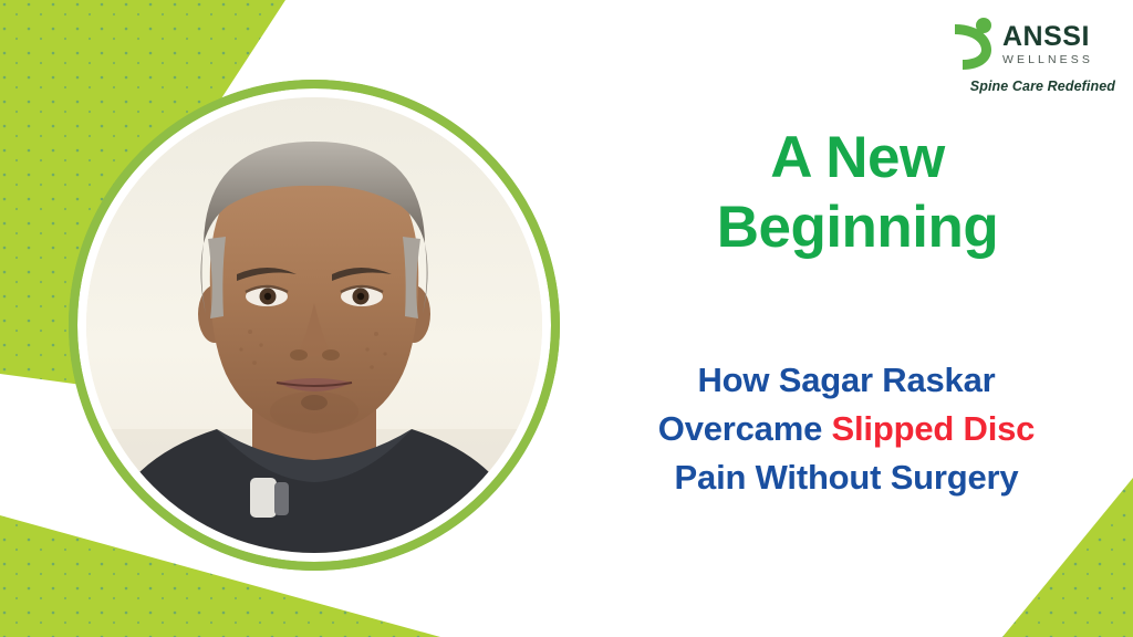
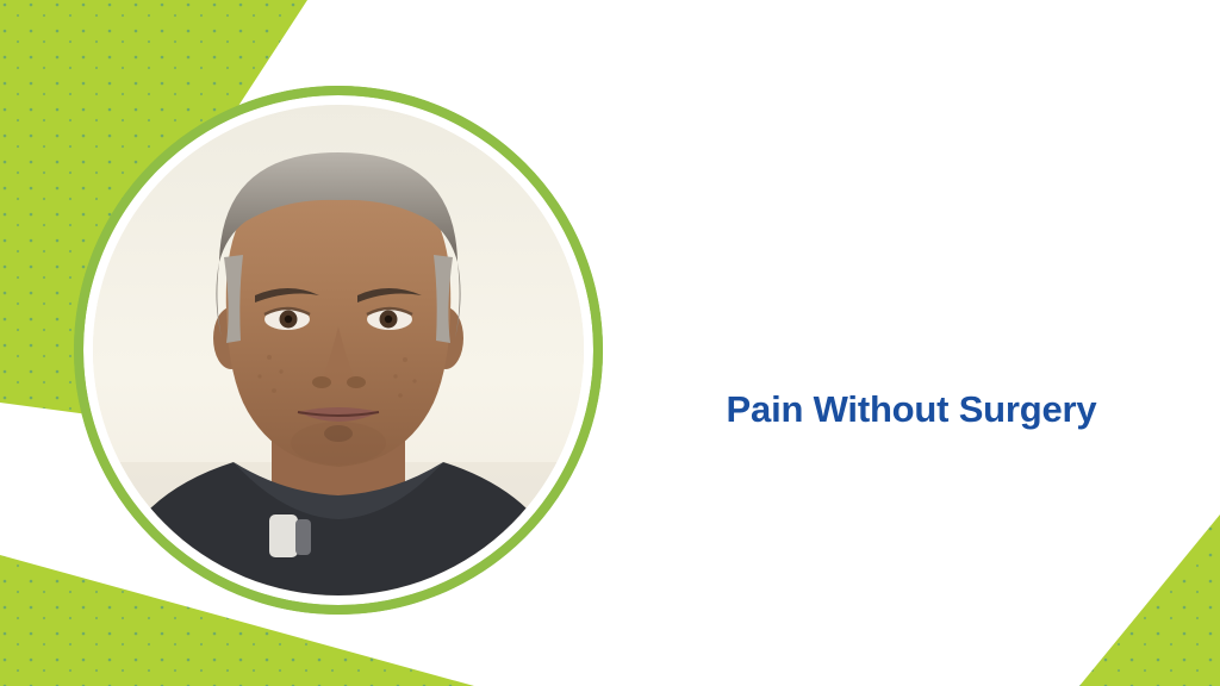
- ANSSI
- WELLNESS
- Spine Care Redefined
- A New
- Beginning
- How Sagar Raskar
- Overcame Slipped Disc
  Pain Without Surgery
